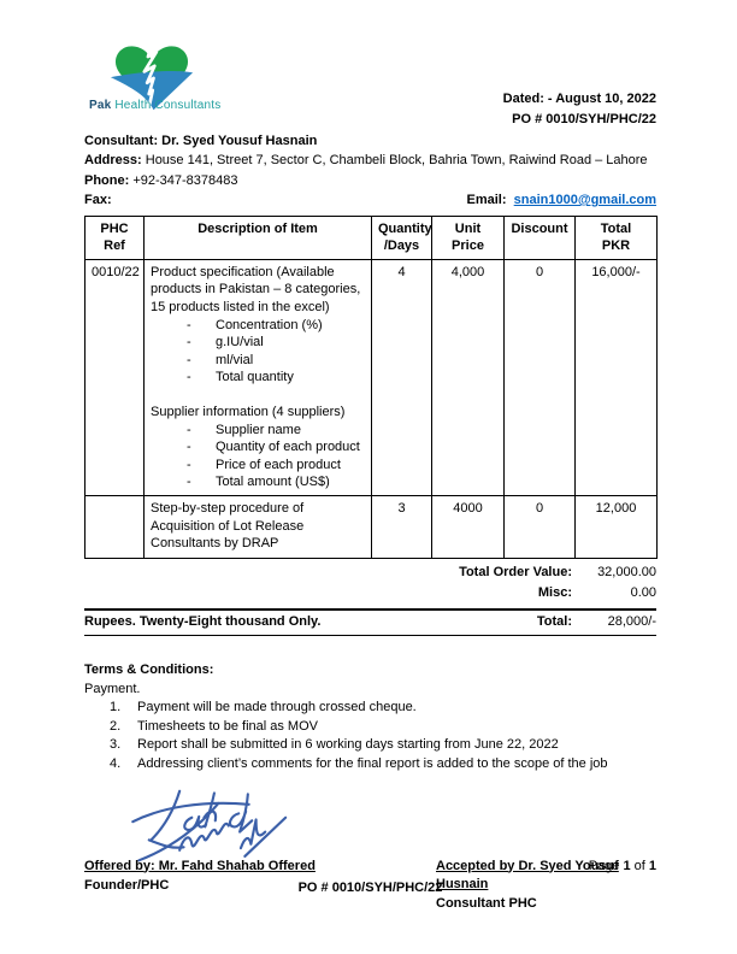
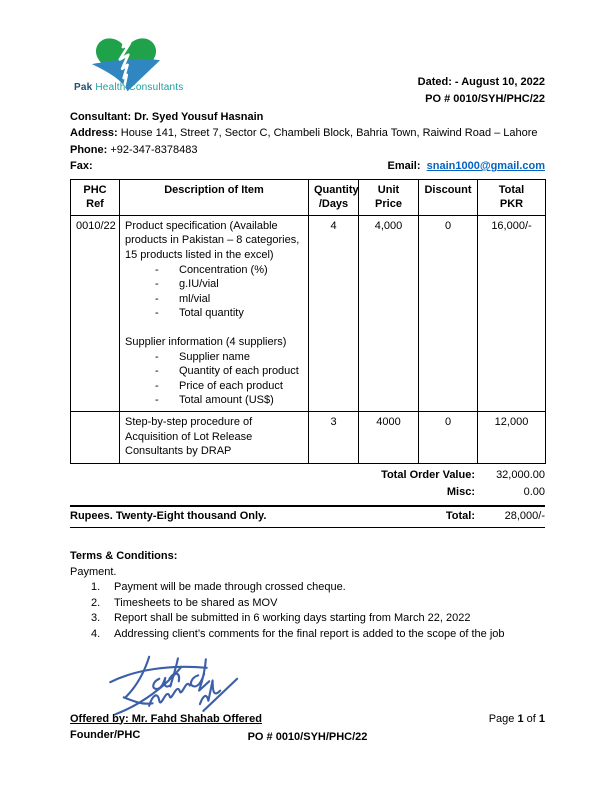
  Pak Health Consultants
  Dated: - August 10, 2022
  PO # 0010/SYH/PHC/22
  Consultant: Dr. Syed Yousuf Hasnain
  Address: House 141, Street 7, Sector C, Chambeli Block, Bahria Town, Raiwind Road – Lahore
  Phone: +92-347-8378483
  Fax:
  Email: snain1000@gmail.com
  PHC Ref	Description of Item	Quantity/Days	Unit Price	Discount	TotalPKR
  0010/22	Product specification (Available products in Pakistan – 8 categories, 15 products listed in the excel) - Concentration (%) - g.IU/vial - ml/vial - Total quantity Supplier information (4 suppliers) - Supplier name - Quantity of each product - Price of each product - Total amount (US$)	4	4,000	0	16,000/-
  	Step-by-step procedure of Acquisition of Lot Release Consultants by DRAP	3	4000	0	12,000
  Total Order Value:
  32,000.00
  Misc:
  0.00
  Rupees. Twenty-Eight thousand Only.
  Total:
  28,000/-
  Terms & Conditions:
  Payment.
  1.
  Payment will be made through crossed cheque.
  2.
- Timesheets to be final as MOV
+ Timesheets to be shared as MOV
  3.
- Report shall be submitted in 6 working days starting from June 22, 2022
+ Report shall be submitted in 6 working days starting from March 22, 2022
  4.
  Addressing client’s comments for the final report is added to the scope of the job
  Offered by: Mr. Fahd Shahab Offered
  Founder/PHC
- Accepted by Dr. Syed Yousuf Husnain
- Consultant PHC
  Page 1 of 1
  PO # 0010/SYH/PHC/22
